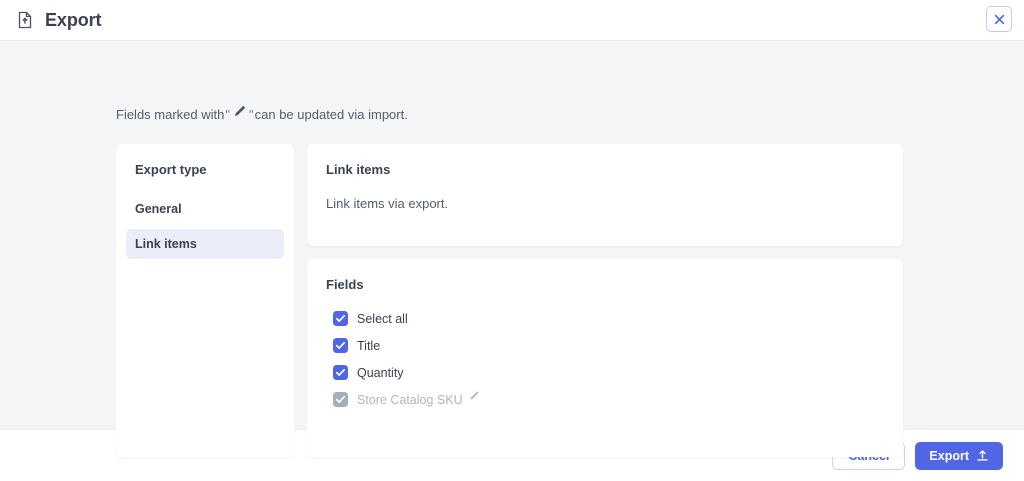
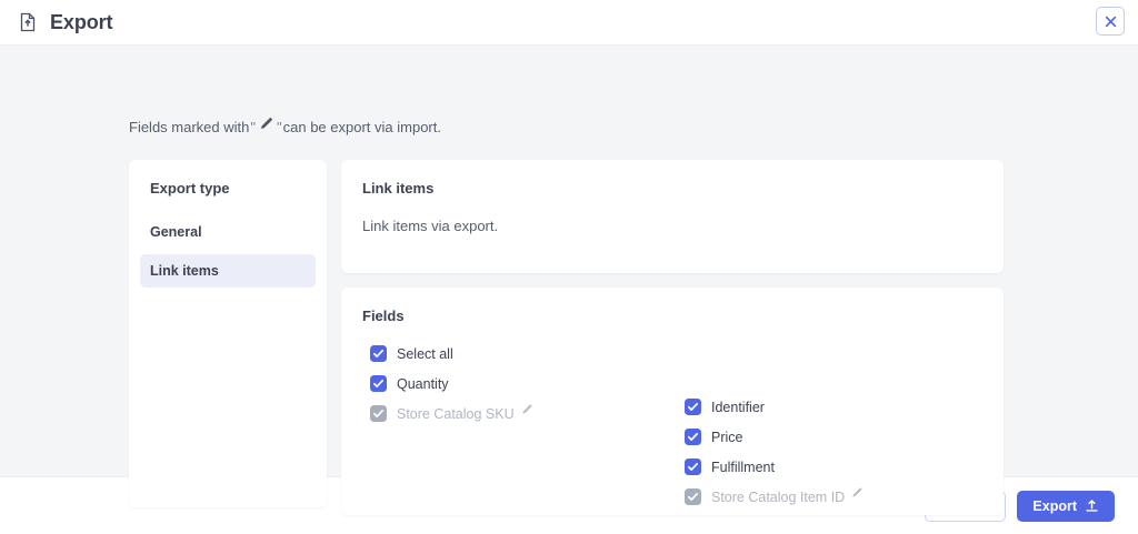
  Export
  Fields marked with
  "
  "
- can be updated via import.
+ can be export via import.
  Export type
  General
  Link items
  Link items
  Link items via export.
  Fields
  Select all
- Title
  Quantity
  Store Catalog SKU
+ Identifier
+ Price
+ Fulfillment
+ Store Catalog Item ID
  Export
